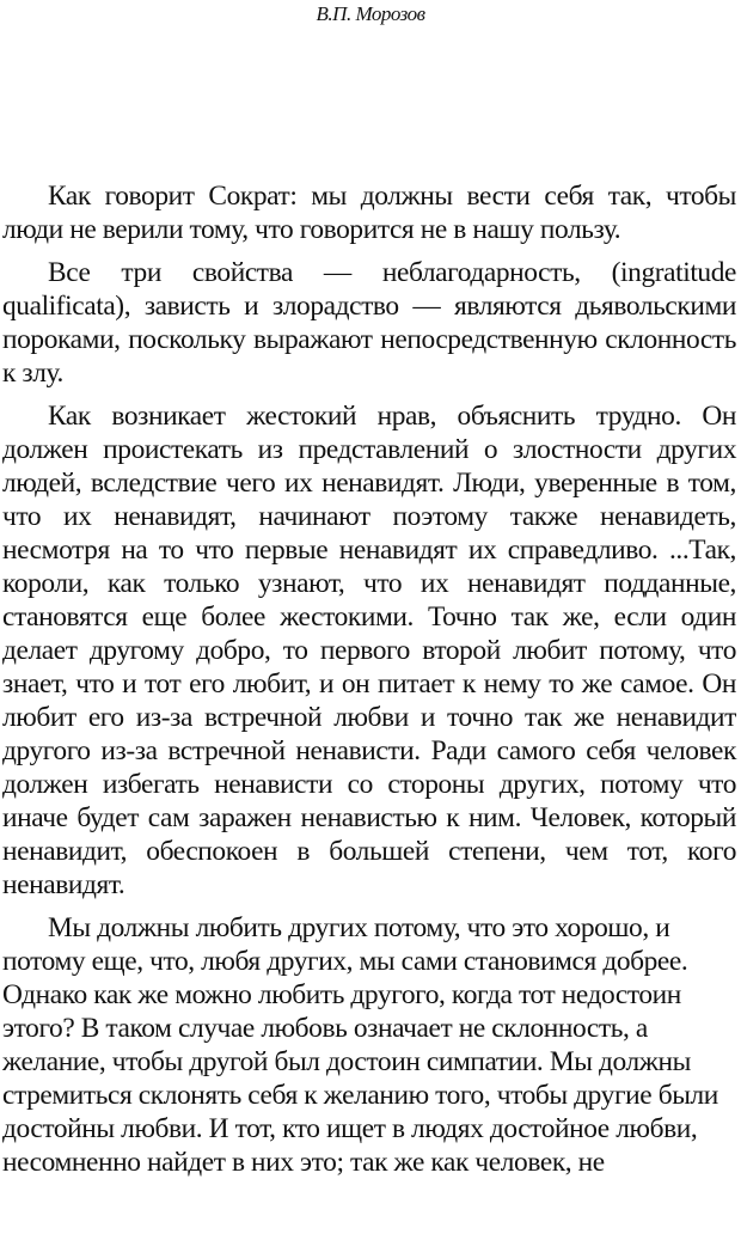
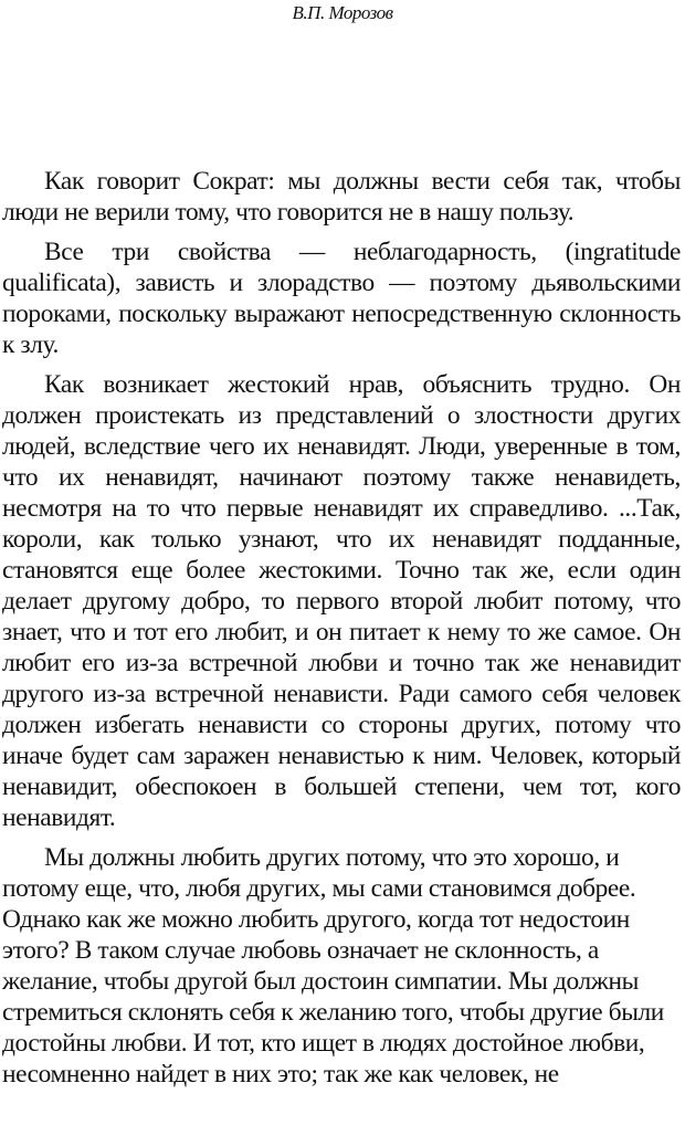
  В.П. Морозов
  Как говорит Сократ: мы должны вести себя так, чтобы люди не верили тому, что говорится не в нашу пользу.
- Все три свойства — неблагодарность, (ingratitude qualificata), зависть и злорадство — являются дьявольскими пороками, поскольку выражают непосредственную склонность к злу.
+ Все три свойства — неблагодарность, (ingratitude qualificata), зависть и злорадство — поэтому дьявольскими пороками, поскольку выражают непосредственную склонность к злу.
  Как возникает жестокий нрав, объяснить трудно. Он должен проистекать из представлений о злостности других людей, вследствие чего их ненавидят. Люди, уверенные в том, что их ненавидят, начинают поэтому также ненавидеть, несмотря на то что первые ненавидят их справедливо. ...Так, короли, как только узнают, что их ненавидят подданные, становятся еще более жестокими. Точно так же, если один делает другому добро, то первого второй любит потому, что знает, что и тот его любит, и он питает к нему то же самое. Он любит его из-за встречной любви и точно так же ненавидит другого из-за встречной ненависти. Ради самого себя человек должен избегать ненависти со стороны других, потому что иначе будет сам заражен ненавистью к ним. Человек, который ненавидит, обеспокоен в большей степени, чем тот, кого ненавидят.
  Мы должны любить других потому, что это хорошо, и потому еще, что, любя других, мы сами становимся добрее. Однако как же можно любить другого, когда тот недостоин этого? В таком случае любовь означает не склонность, а желание, чтобы другой был достоин симпатии. Мы должны стремиться склонять себя к желанию того, чтобы другие были достойны любви. И тот, кто ищет в людях достойное любви, несомненно найдет в них это; так же как человек, не
